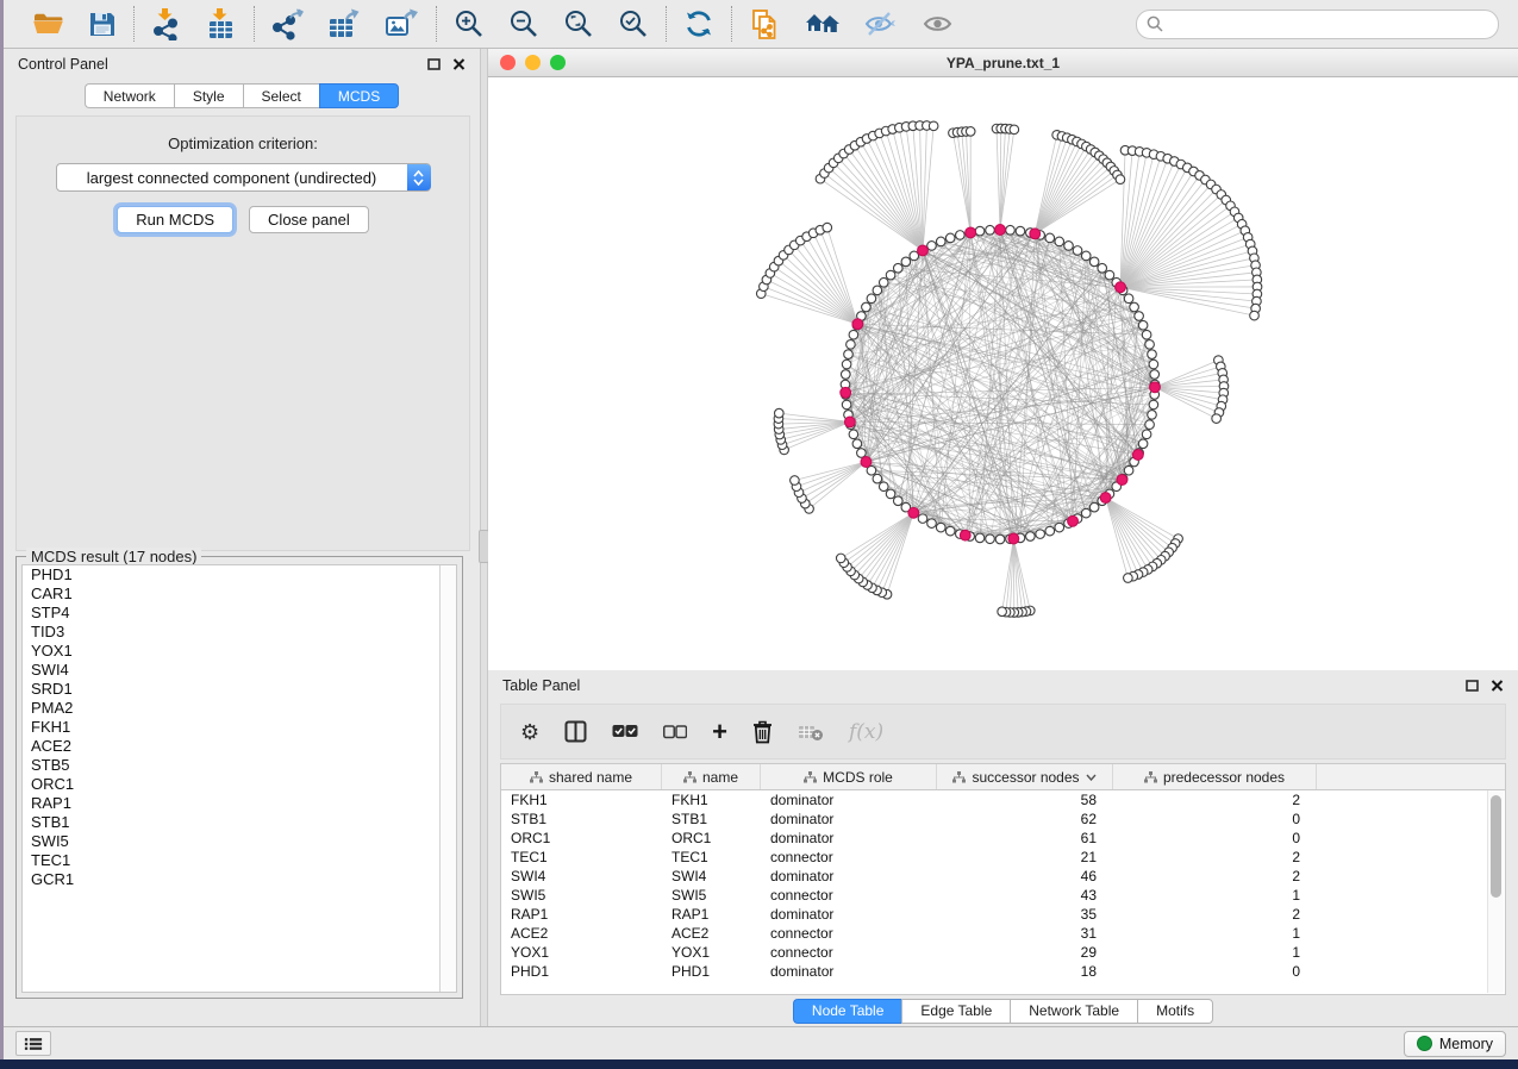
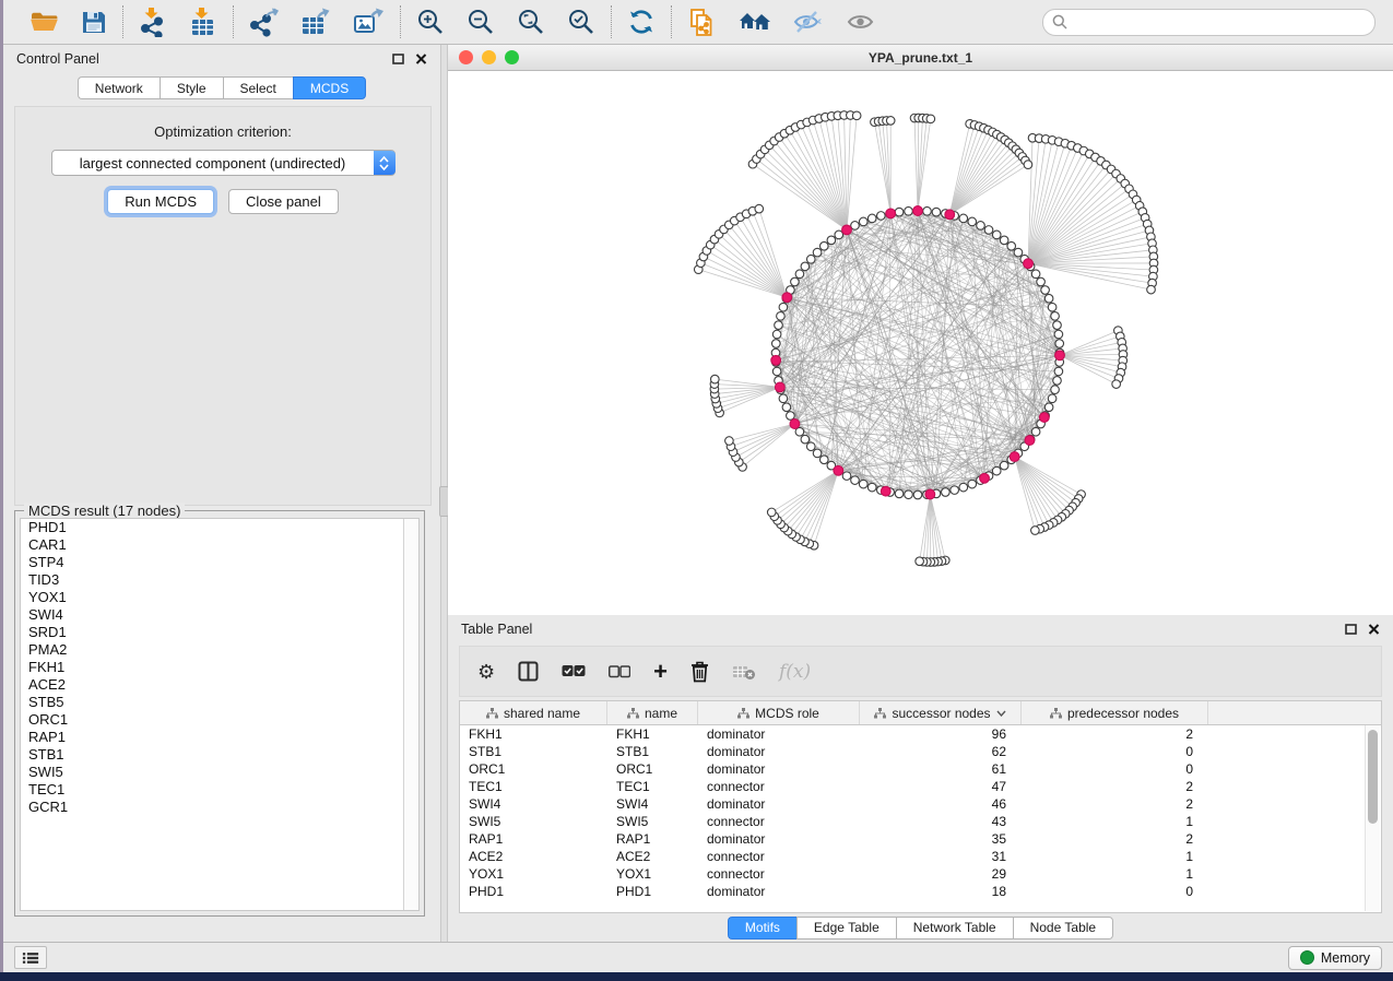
  Control Panel
  Network
  Style
  Select
  MCDS
  Optimization criterion:
  largest connected component (undirected)
  Run MCDS
  Close panel
  MCDS result (17 nodes)
  PHD1
  CAR1
  STP4
  TID3
  YOX1
  SWI4
  SRD1
  PMA2
  FKH1
  ACE2
  STB5
  ORC1
  RAP1
  STB1
  SWI5
  TEC1
  GCR1
  YPA_prune.txt_1
  Table Panel
  ⚙
  +
  f(x)
  shared name
  name
  MCDS role
  successor nodes
  predecessor nodes
  FKH1
  FKH1
  dominator
- 58
+ 96
  2
  STB1
  STB1
  dominator
  62
  0
  ORC1
  ORC1
  dominator
  61
  0
  TEC1
  TEC1
  connector
- 21
+ 47
  2
  SWI4
  SWI4
  dominator
  46
  2
  SWI5
  SWI5
  connector
  43
  1
  RAP1
  RAP1
  dominator
  35
  2
  ACE2
  ACE2
  connector
  31
  1
  YOX1
  YOX1
  connector
  29
  1
  PHD1
  PHD1
  dominator
  18
  0
- Node Table
+ Motifs
  Edge Table
  Network Table
- Motifs
+ Node Table
  Memory
